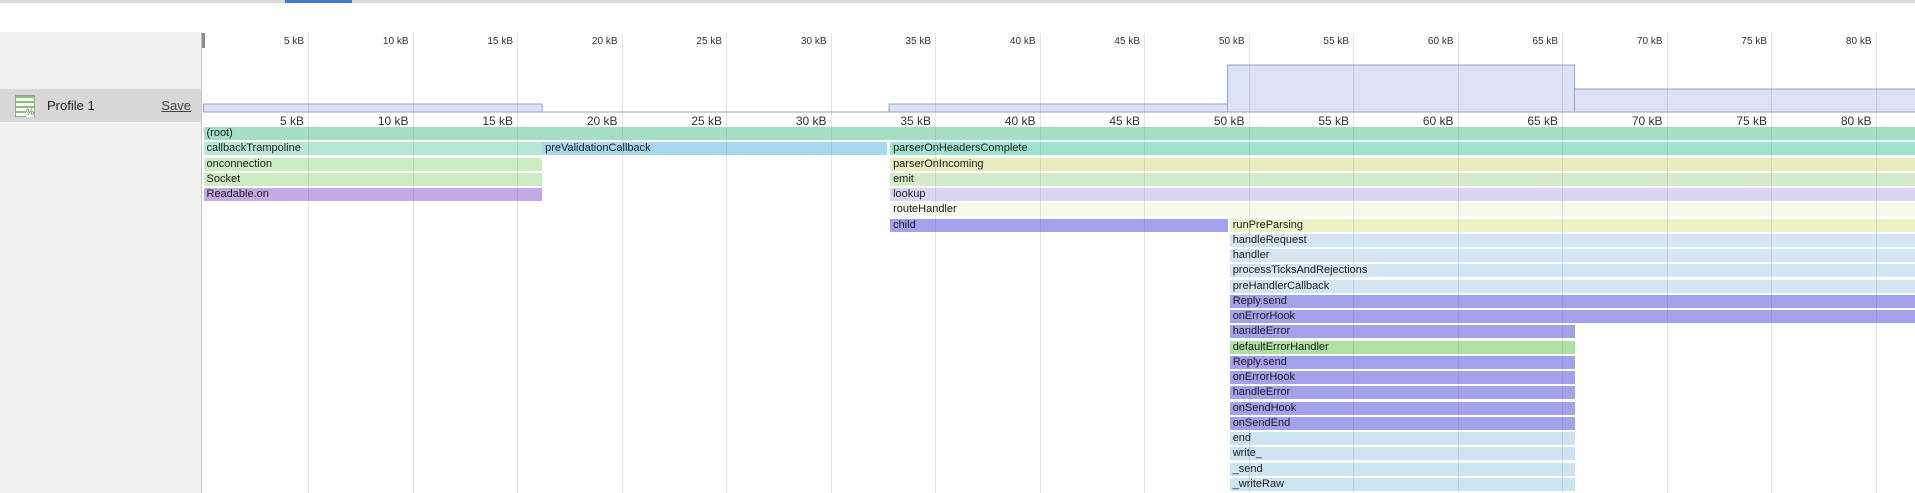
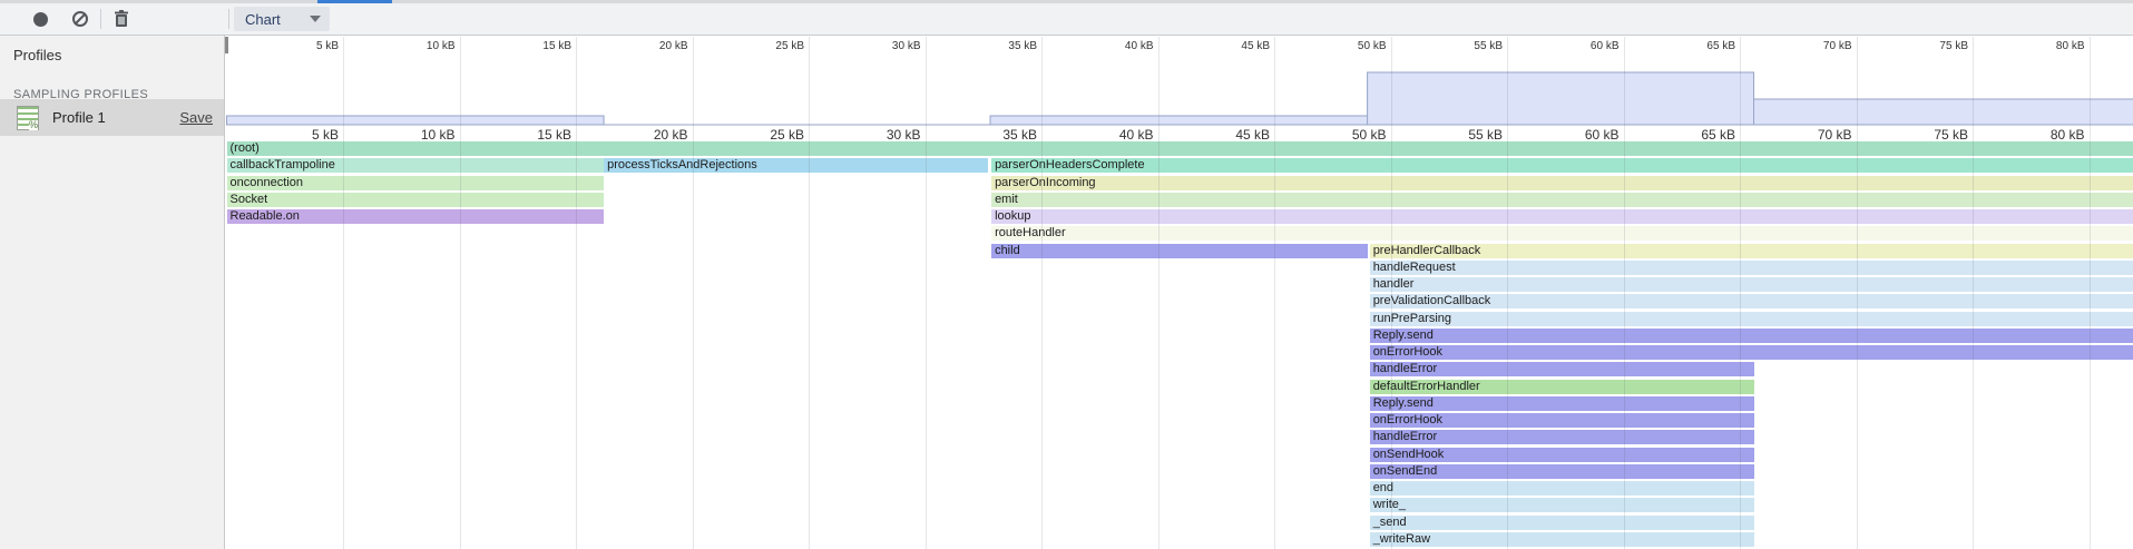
+ Chart
+ Profiles
+ SAMPLING PROFILES
  %
  Profile 1
  Save
  (root)
  callbackTrampoline
- preValidationCallback
+ processTicksAndRejections
  parserOnHeadersComplete
  onconnection
  parserOnIncoming
  Socket
  emit
  Readable.on
  lookup
  routeHandler
  child
- runPreParsing
+ preHandlerCallback
  handleRequest
  handler
- processTicksAndRejections
+ preValidationCallback
- preHandlerCallback
+ runPreParsing
  Reply.send
  onErrorHook
  handleError
  defaultErrorHandler
  Reply.send
  onErrorHook
  handleError
  onSendHook
  onSendEnd
  end
  write_
  _send
  _writeRaw
  5 kB
  10 kB
  15 kB
  20 kB
  25 kB
  30 kB
  35 kB
  40 kB
  45 kB
  50 kB
  55 kB
  60 kB
  65 kB
  70 kB
  75 kB
  80 kB
  5 kB
  10 kB
  15 kB
  20 kB
  25 kB
  30 kB
  35 kB
  40 kB
  45 kB
  50 kB
  55 kB
  60 kB
  65 kB
  70 kB
  75 kB
  80 kB
